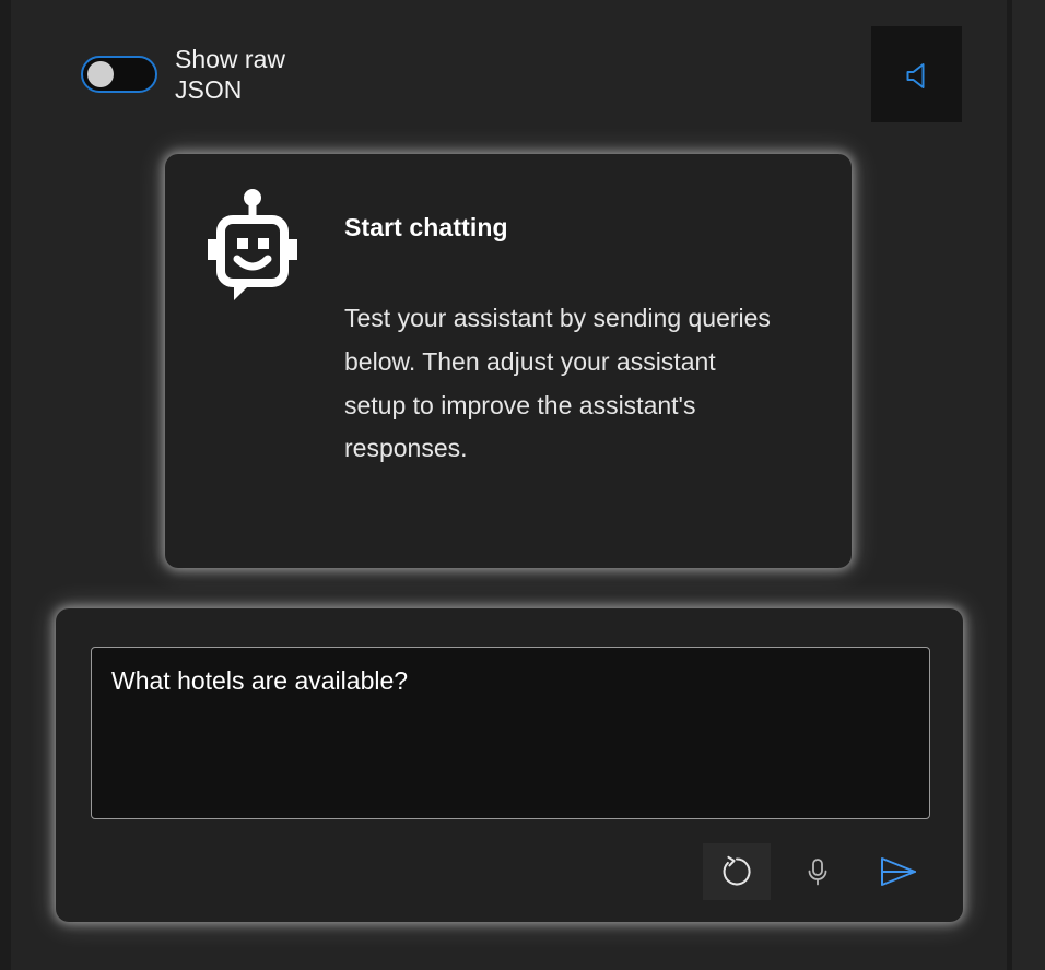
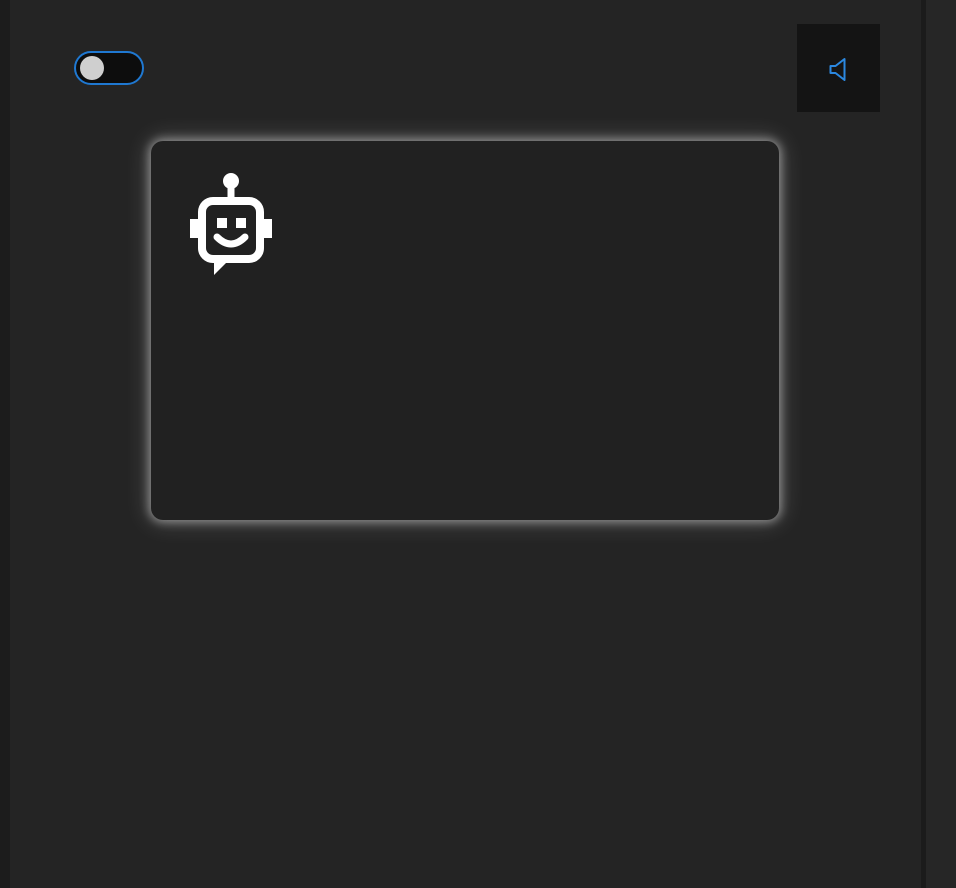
- Show raw JSON
- Start chatting
- Test your assistant by sending queries below. Then adjust your assistant setup to improve the assistant's responses.
- What hotels are available?
